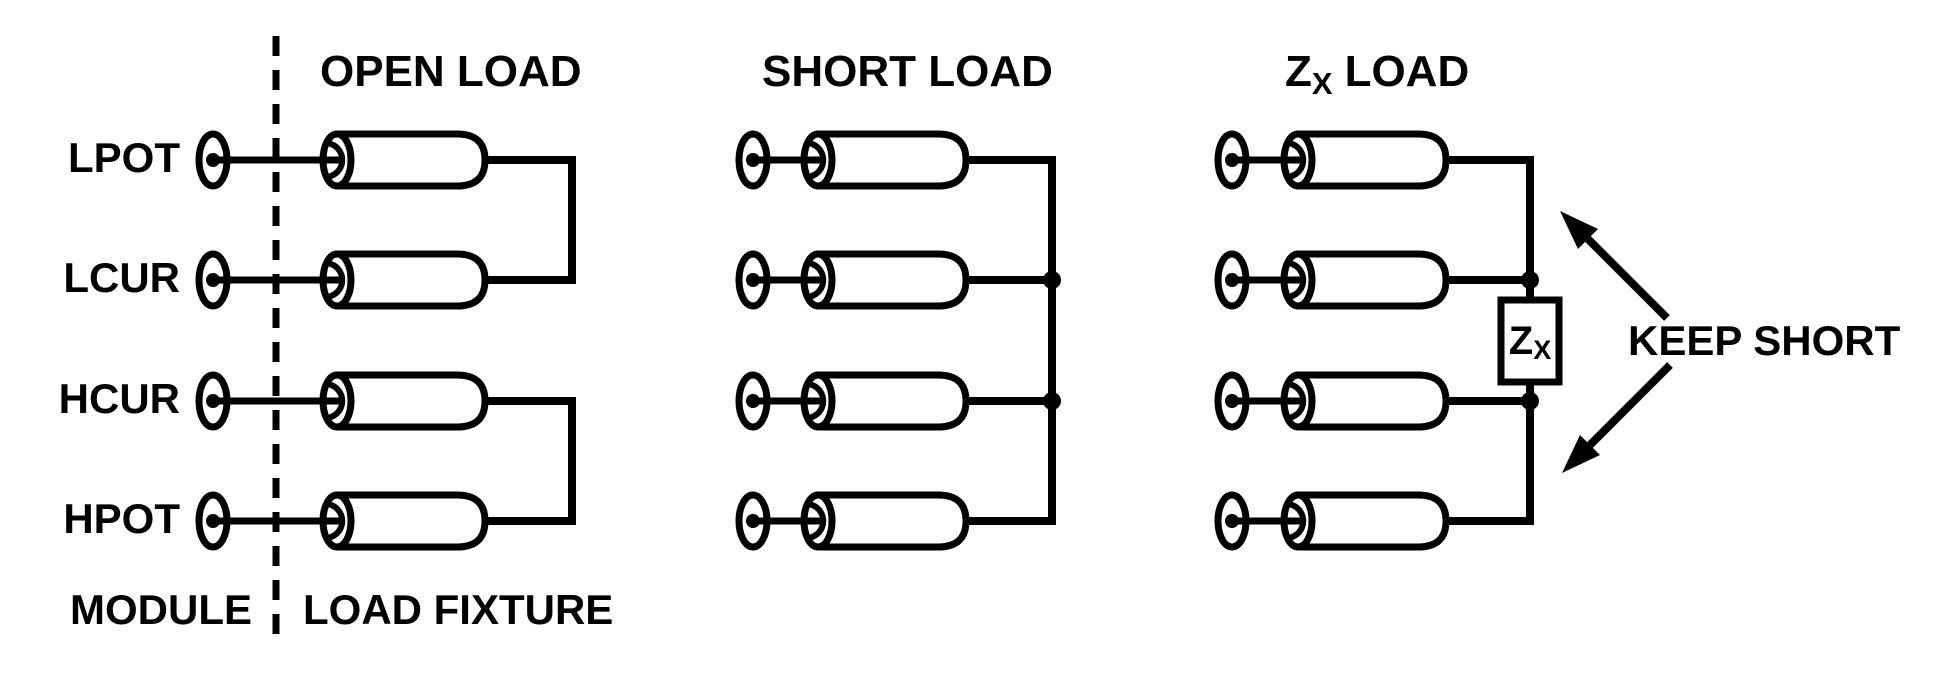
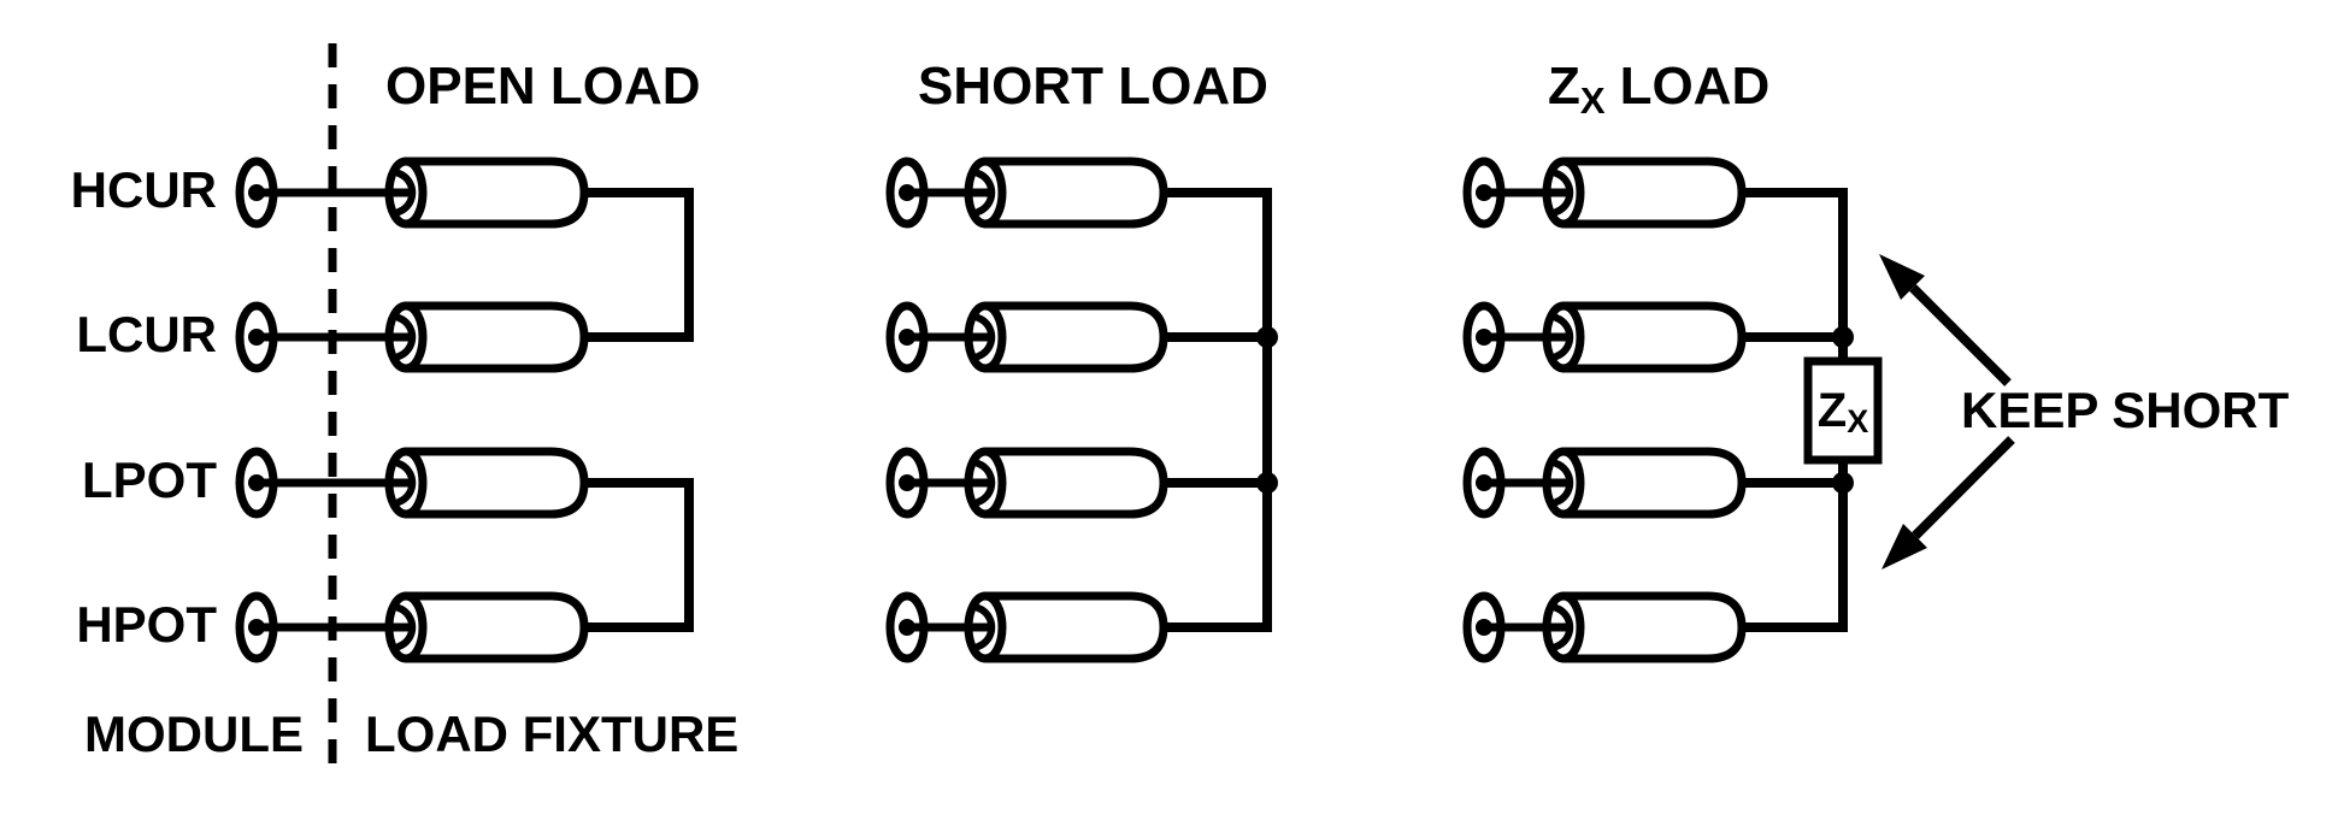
- LPOT
+ HCUR
  LCUR
- HCUR
+ LPOT
  HPOT
  OPEN LOAD
  SHORT LOAD
  ZX LOAD
  MODULE
  LOAD FIXTURE
  KEEP SHORT
  Z
  X
